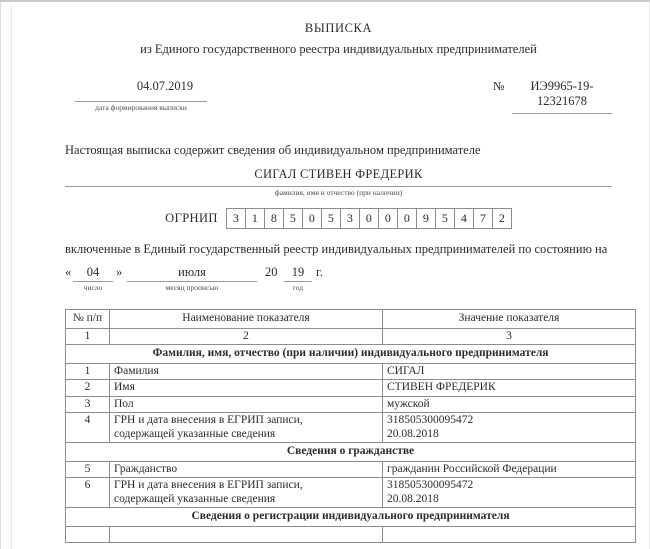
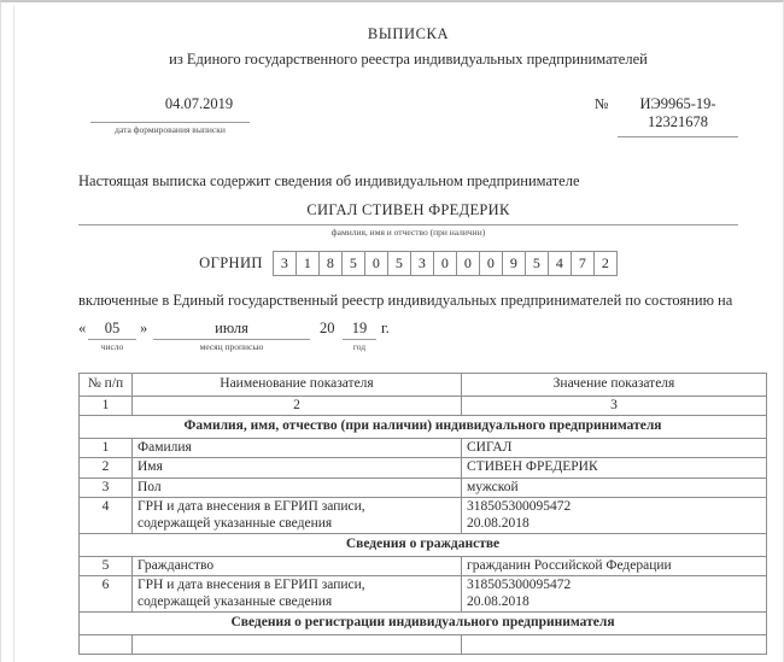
  ВЫПИСКА
  из Единого государственного реестра индивидуальных предпринимателей
  04.07.2019
  дата формирования выписки
  №
  ИЭ9965-19-
  12321678
  Настоящая выписка содержит сведения об индивидуальном предпринимателе
  СИГАЛ СТИВЕН ФРЕДЕРИК
  фамилия, имя и отчество (при наличии)
  ОГРНИП
  3
  1
  8
  5
  0
  5
  3
  0
  0
  0
  9
  5
  4
  7
  2
  включенные в Единый государственный реестр индивидуальных предпринимателей по состоянию на
  «
- 04
+ 05
  »
  число
  июля
  месяц прописью
  20
  19
  год
  г.
  № п/п	Наименование показателя	Значение показателя
  1	2	3
  Фамилия, имя, отчество (при наличии) индивидуального предпринимателя
  1	Фамилия	СИГАЛ
  2	Имя	СТИВЕН ФРЕДЕРИК
  3	Пол	мужской
  4	ГРН и дата внесения в ЕГРИП записи, содержащей указанные сведения	318505300095472 20.08.2018
  Сведения о гражданстве
  5	Гражданство	гражданин Российской Федерации
  6	ГРН и дата внесения в ЕГРИП записи, содержащей указанные сведения	318505300095472 20.08.2018
  Сведения о регистрации индивидуального предпринимателя
